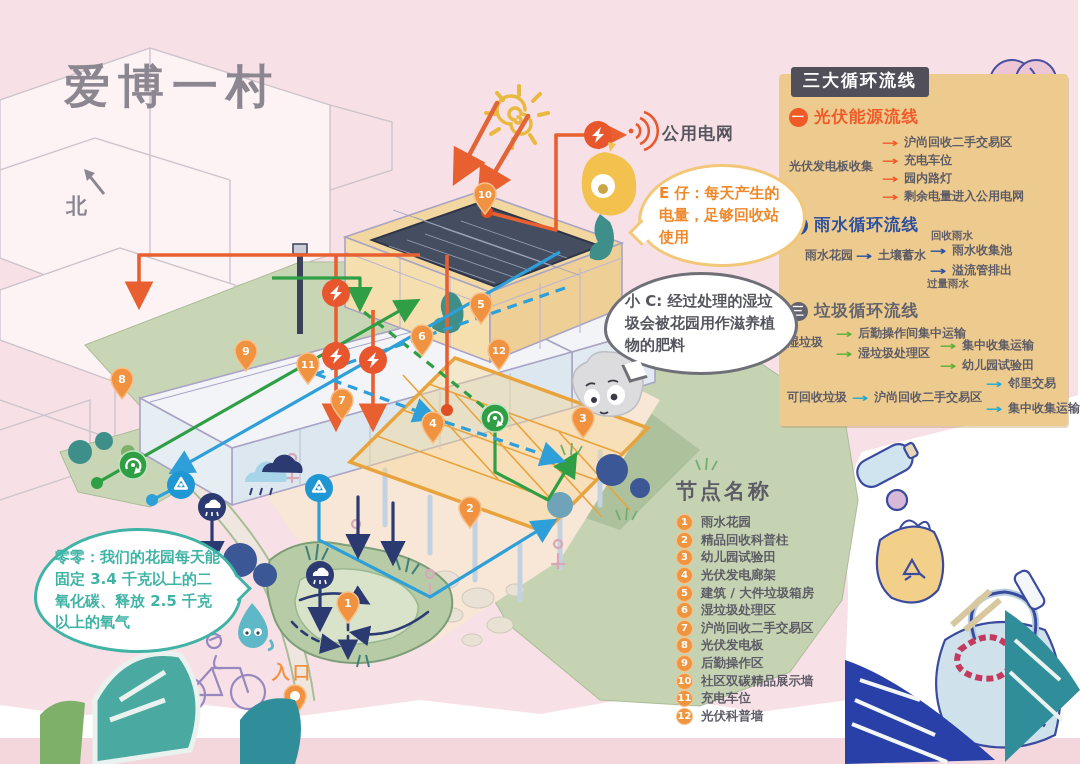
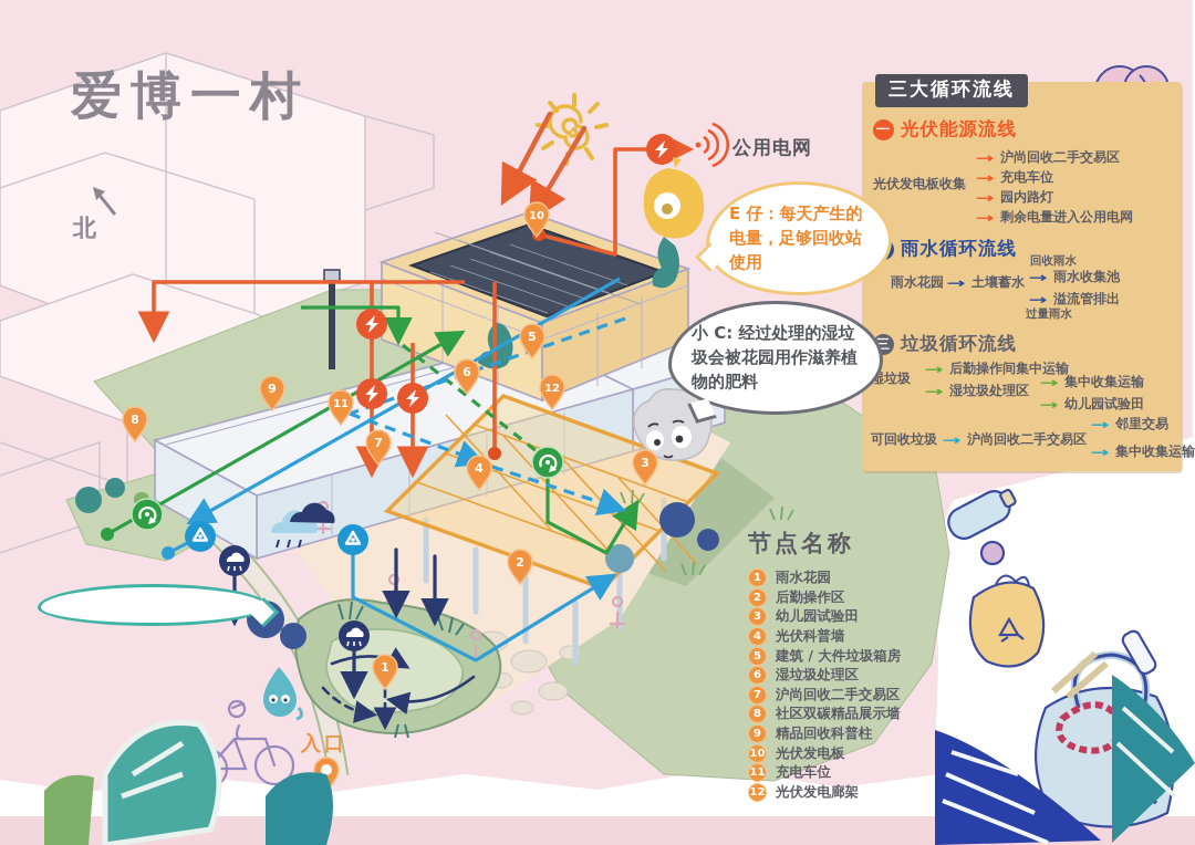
  公用电网
  北
  入口
  10
  5
  6
  12
  9
  8
  11
  7
  4
  2
  3
  1
  爱博一村
  三大循环流线
  一
  光伏能源流线
  光伏发电板收集
  沪尚回收二手交易区
  充电车位
  园内路灯
  剩余电量进入公用电网
  雨水循环流线
  雨水花园
  土壤蓄水
  回收雨水
  雨水收集池
  溢流管排出
  过量雨水
  三
  垃圾循环流线
  湿垃圾
  后勤操作间集中运输
  湿垃圾处理区
  集中收集运输
  幼儿园试验田
  可回收垃圾
  沪尚回收二手交易区
  邻里交易
  集中收集运输
  节点名称
  1
  雨水花园
  2
- 精品回收科普柱
+ 后勤操作区
  3
  幼儿园试验田
  4
- 光伏发电廊架
+ 光伏科普墙
  5
  建筑 / 大件垃圾箱房
  6
  湿垃圾处理区
  7
  沪尚回收二手交易区
  8
- 光伏发电板
+ 社区双碳精品展示墙
  9
- 后勤操作区
+ 精品回收科普柱
  10
- 社区双碳精品展示墙
+ 光伏发电板
  11
  充电车位
  12
- 光伏科普墙
+ 光伏发电廊架
  E 仔：每天产生的电量，足够回收站使用
  小 C: 经过处理的湿垃圾会被花园用作滋养植物的肥料
- 零零：我们的花园每天能固定 3.4 千克以上的二氧化碳、释放 2.5 千克以上的氧气
